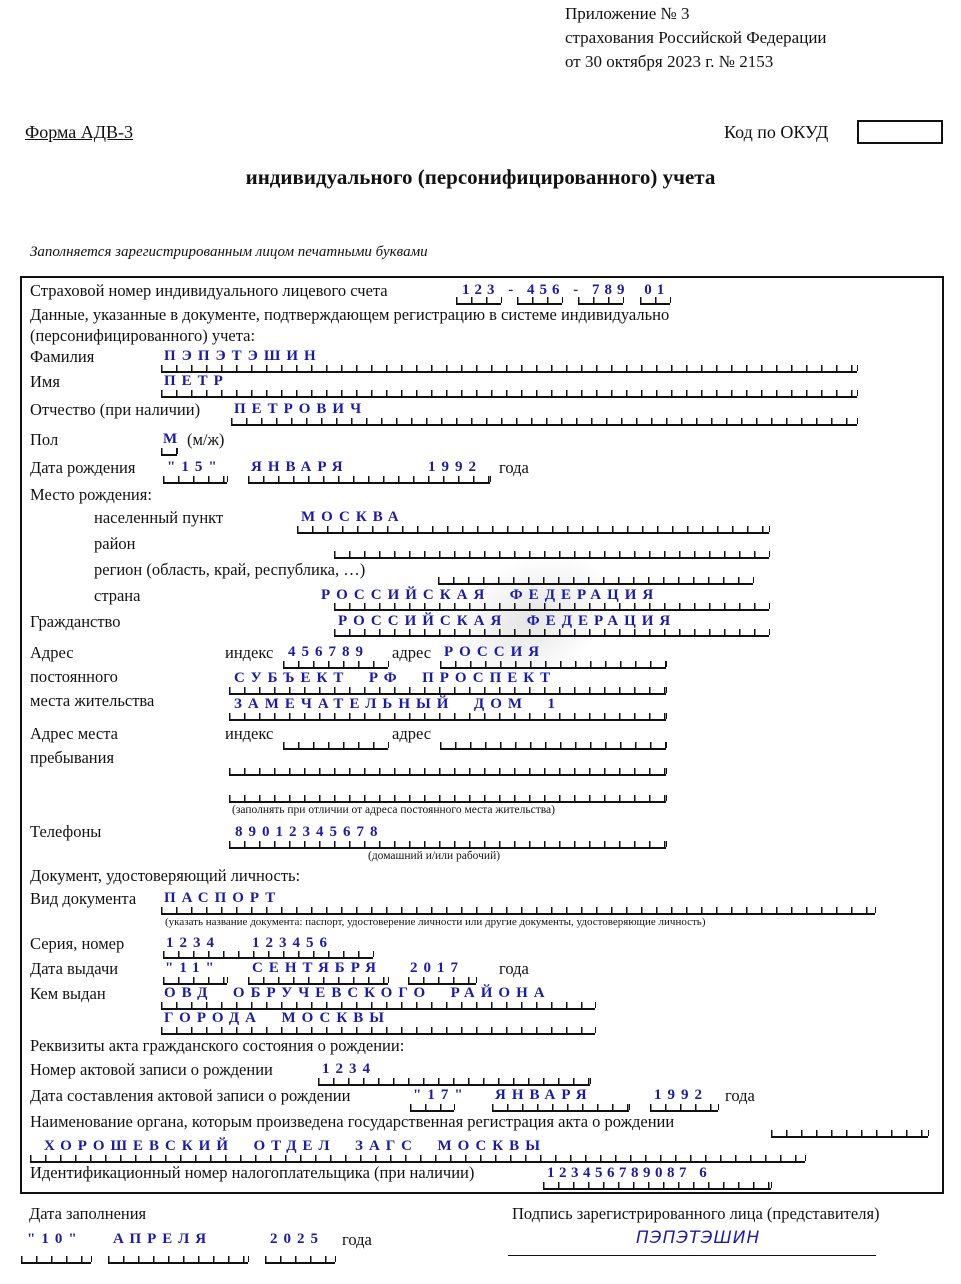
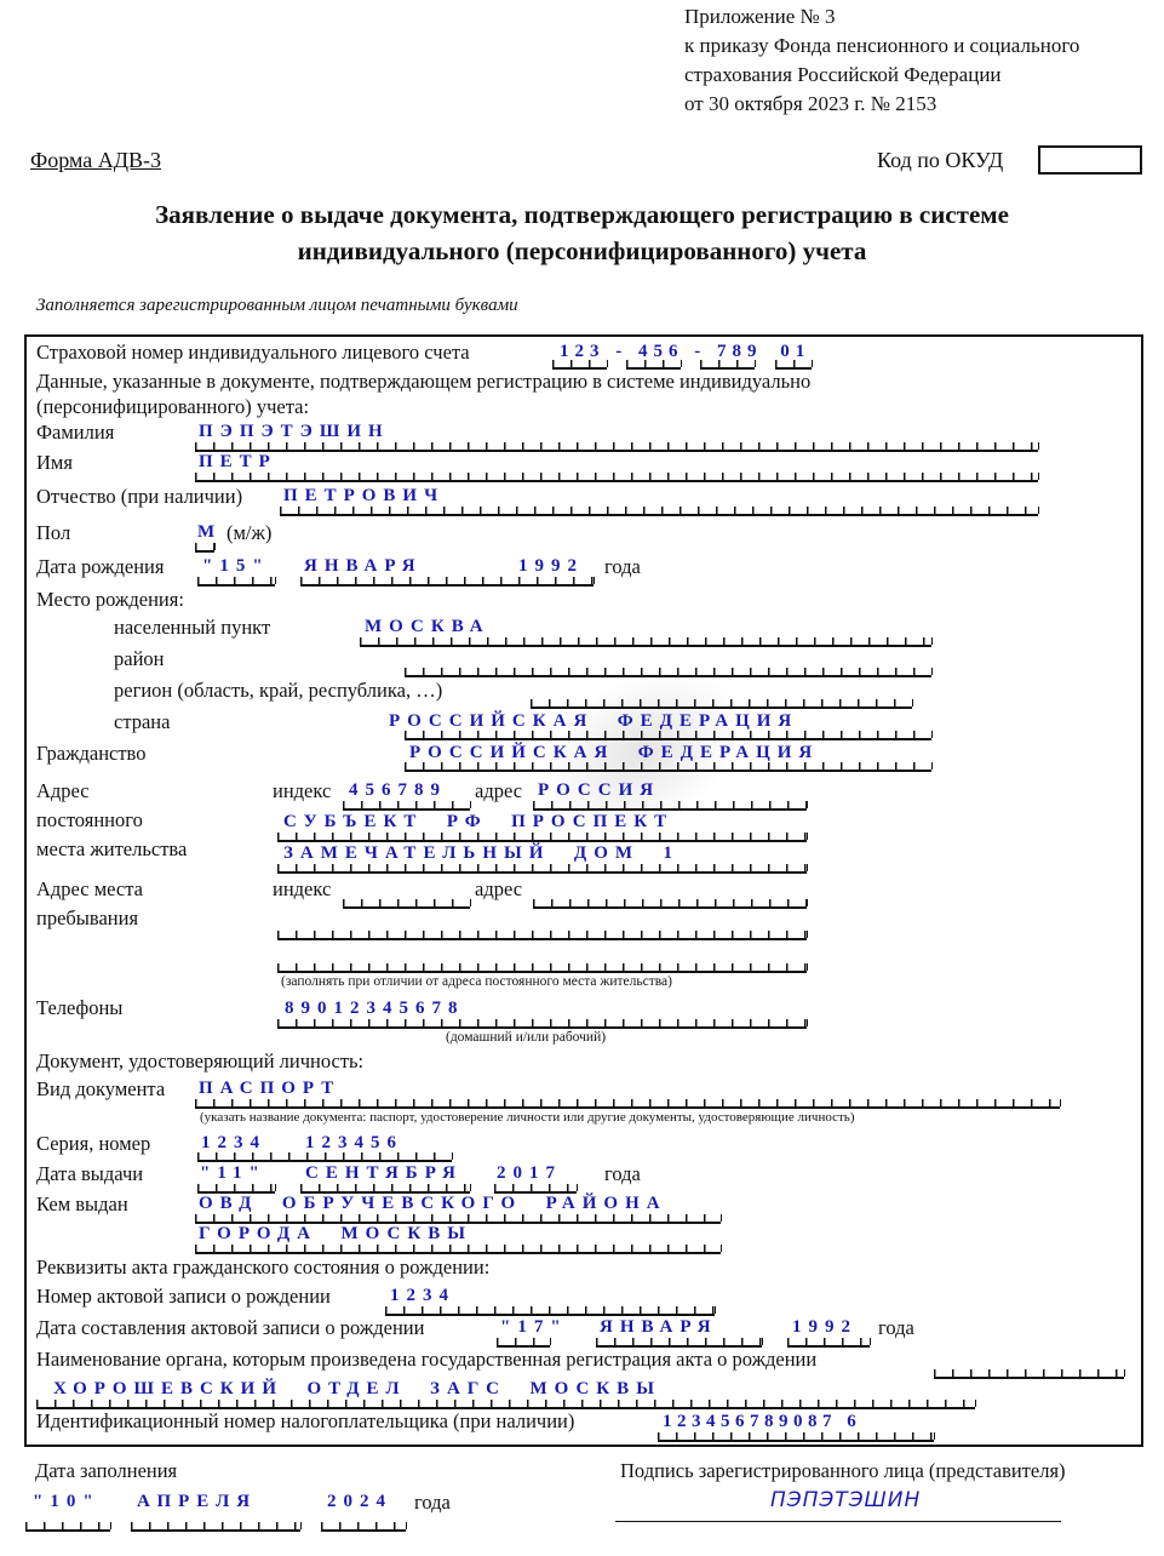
  Приложение № 3
+ к приказу Фонда пенсионного и социального
  страхования Российской Федерации
  от 30 октября 2023 г. № 2153
  Форма АДВ-3
  Код по ОКУД
+ Заявление о выдаче документа, подтверждающего регистрацию в системе
  индивидуального (персонифицированного) учета
  Заполняется зарегистрированным лицом печатными буквами
  Страховой номер индивидуального лицевого счета
  123 - 456 - 789 01
  Данные, указанные в документе, подтверждающем регистрацию в системе индивидуально
  (персонифицированного) учета:
  Фамилия
  ПЭПЭТЭШИН
  Имя
  ПЕТР
  Отчество (при наличии)
  ПЕТРОВИЧ
  Пол
  М
  (м/ж)
  Дата рождения
  "15"
  ЯНВАРЯ
  1992
  года
  Место рождения:
  населенный пункт
  МОСКВА
  район
  регион (область, край, республика, …)
  страна
  РОССИЙСКАЯ ФЕДЕРАЦИЯ
  Гражданство
  РОССИЙСКАЯ ФЕДЕРАЦИЯ
  Адрес
  постоянного
  места жительства
  индекс
  456789
  адрес
  РОССИЯ
  СУБЪЕКТ РФ ПРОСПЕКТ
  ЗАМЕЧАТЕЛЬНЫЙ ДОМ 1
  Адрес места
  пребывания
  индекс
  адрес
  (заполнять при отличии от адреса постоянного места жительства)
  Телефоны
  89012345678
  (домашний и/или рабочий)
  Документ, удостоверяющий личность:
  Вид документа
  ПАСПОРТ
  (указать название документа: паспорт, удостоверение личности или другие документы, удостоверяющие личность)
  Серия, номер
  1234
  123456
  Дата выдачи
  "11"
  СЕНТЯБРЯ
  2017
  года
  Кем выдан
  ОВД ОБРУЧЕВСКОГО РАЙОНА
  ГОРОДА МОСКВЫ
  Реквизиты акта гражданского состояния о рождении:
  Номер актовой записи о рождении
  1234
  Дата составления актовой записи о рождении
  "17"
  ЯНВАРЯ
  1992
  года
  Наименование органа, которым произведена государственная регистрация акта о рождении
  ХОРОШЕВСКИЙ ОТДЕЛ ЗАГС МОСКВЫ
  Идентификационный номер налогоплательщика (при наличии)
  123456789087 6
  Дата заполнения
  "10"
  АПРЕЛЯ
- 2025
+ 2024
  года
  Подпись зарегистрированного лица (представителя)
  ПЭПЭТЭШИН
